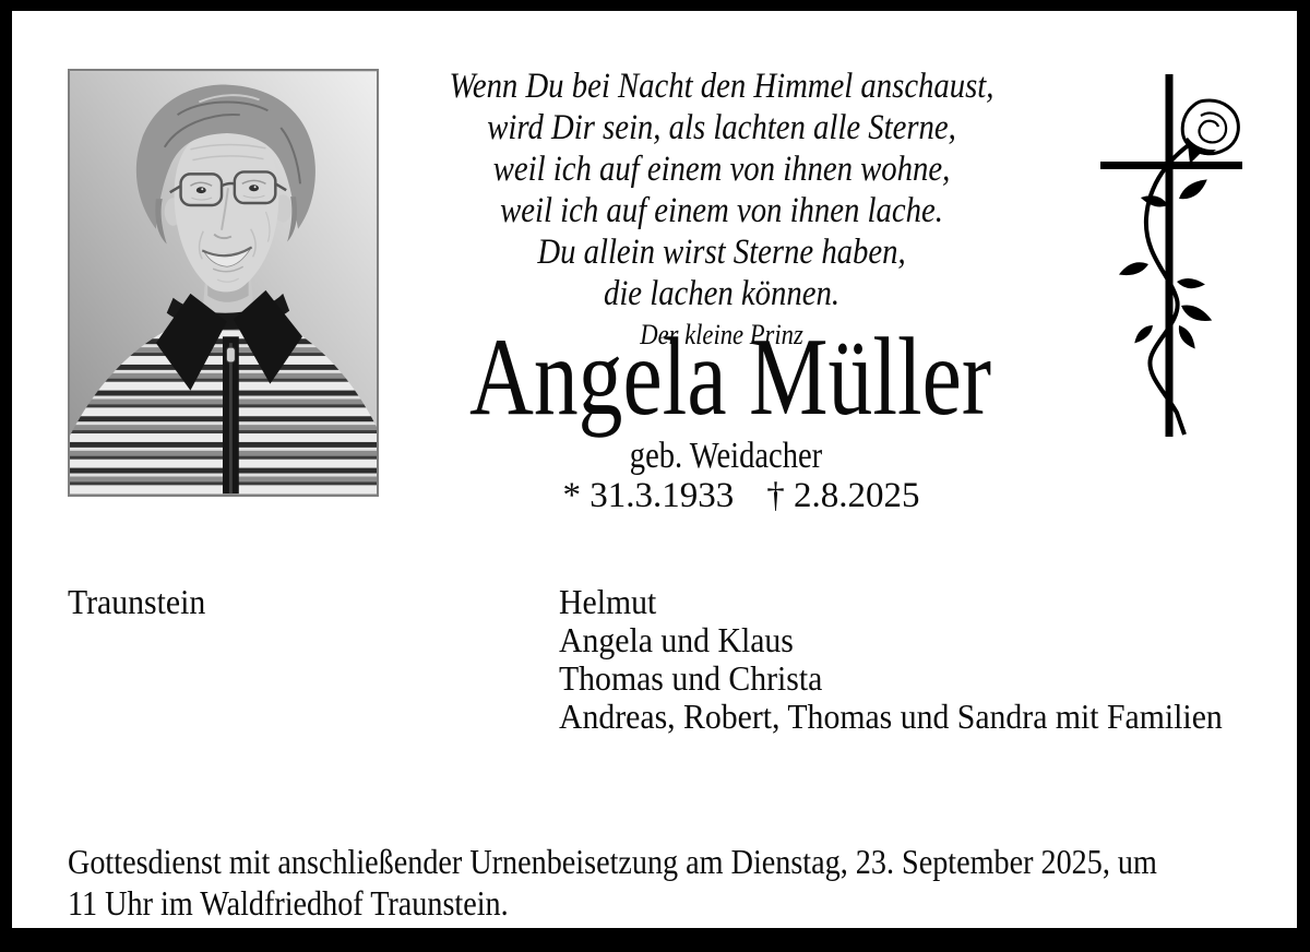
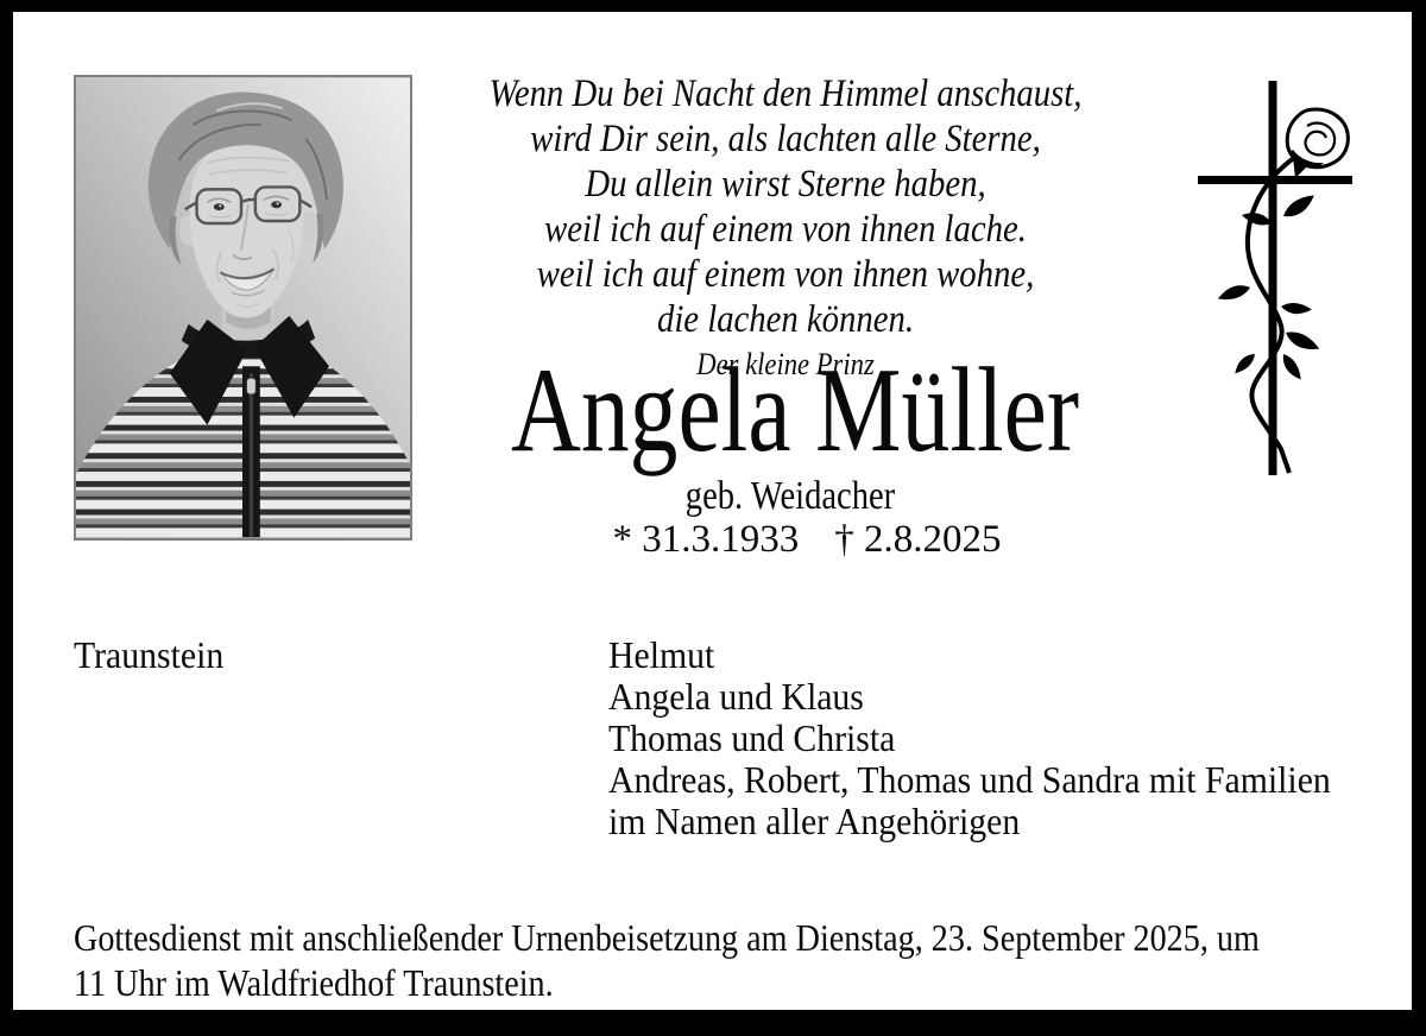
  Wenn Du bei Nacht den Himmel anschaust,
  wird Dir sein, als lachten alle Sterne,
- weil ich auf einem von ihnen wohne,
+ Du allein wirst Sterne haben,
  weil ich auf einem von ihnen lache.
- Du allein wirst Sterne haben,
+ weil ich auf einem von ihnen wohne,
  die lachen können.
  Der kleine Prinz
  Angela Müller
  geb. Weidacher
  * 31.3.1933 † 2.8.2025
  Traunstein
  Helmut
  Angela und Klaus
  Thomas und Christa
  Andreas, Robert, Thomas und Sandra mit Familien
+ im Namen aller Angehörigen
  Gottesdienst mit anschließender Urnenbeisetzung am Dienstag, 23. September 2025, um
  11 Uhr im Waldfriedhof Traunstein.
